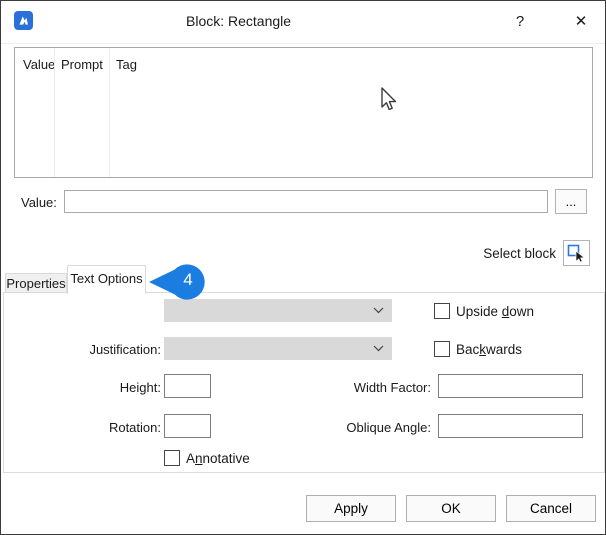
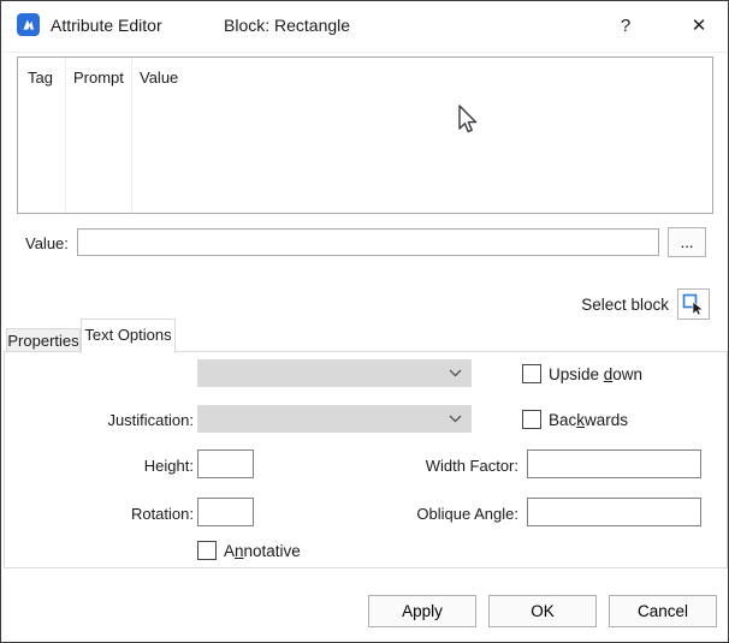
+ Attribute Editor
  Block: Rectangle
  ?
  ✕
- Value
+ Tag
  Prompt
- Tag
+ Value
  Value:
  ...
  Select block
  Properties
  Text Options
- 4
  Justification:
  Height:
  Rotation:
  Upside down
  Backwards
  Width Factor:
  Oblique Angle:
  Annotative
  Apply
  OK
  Cancel
